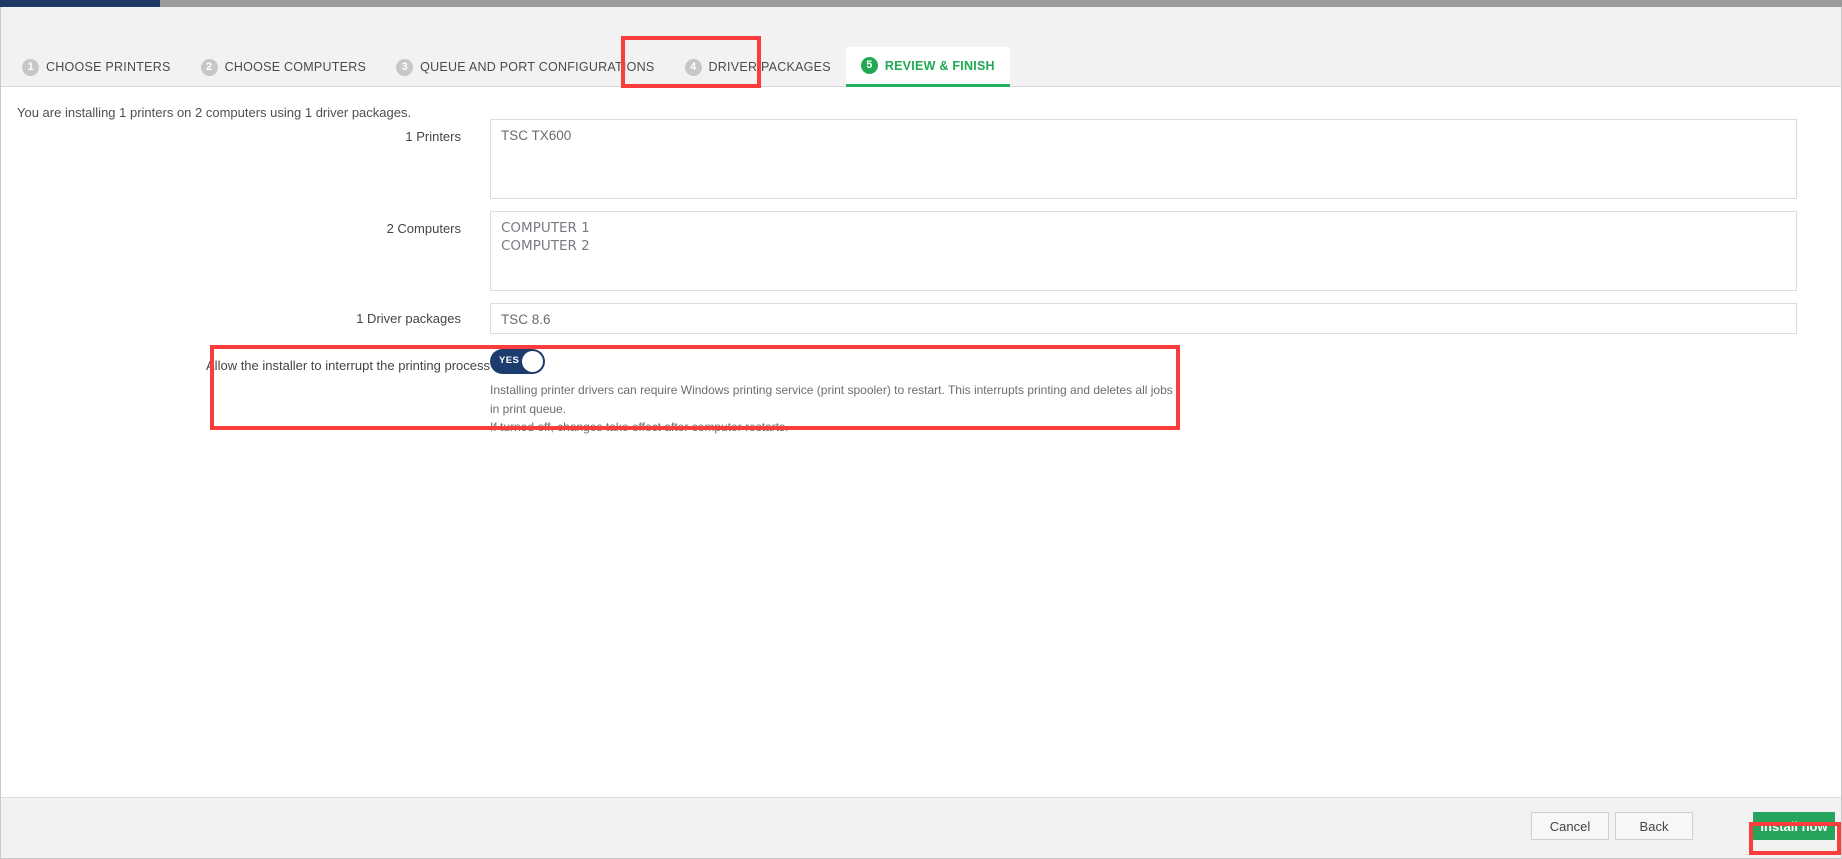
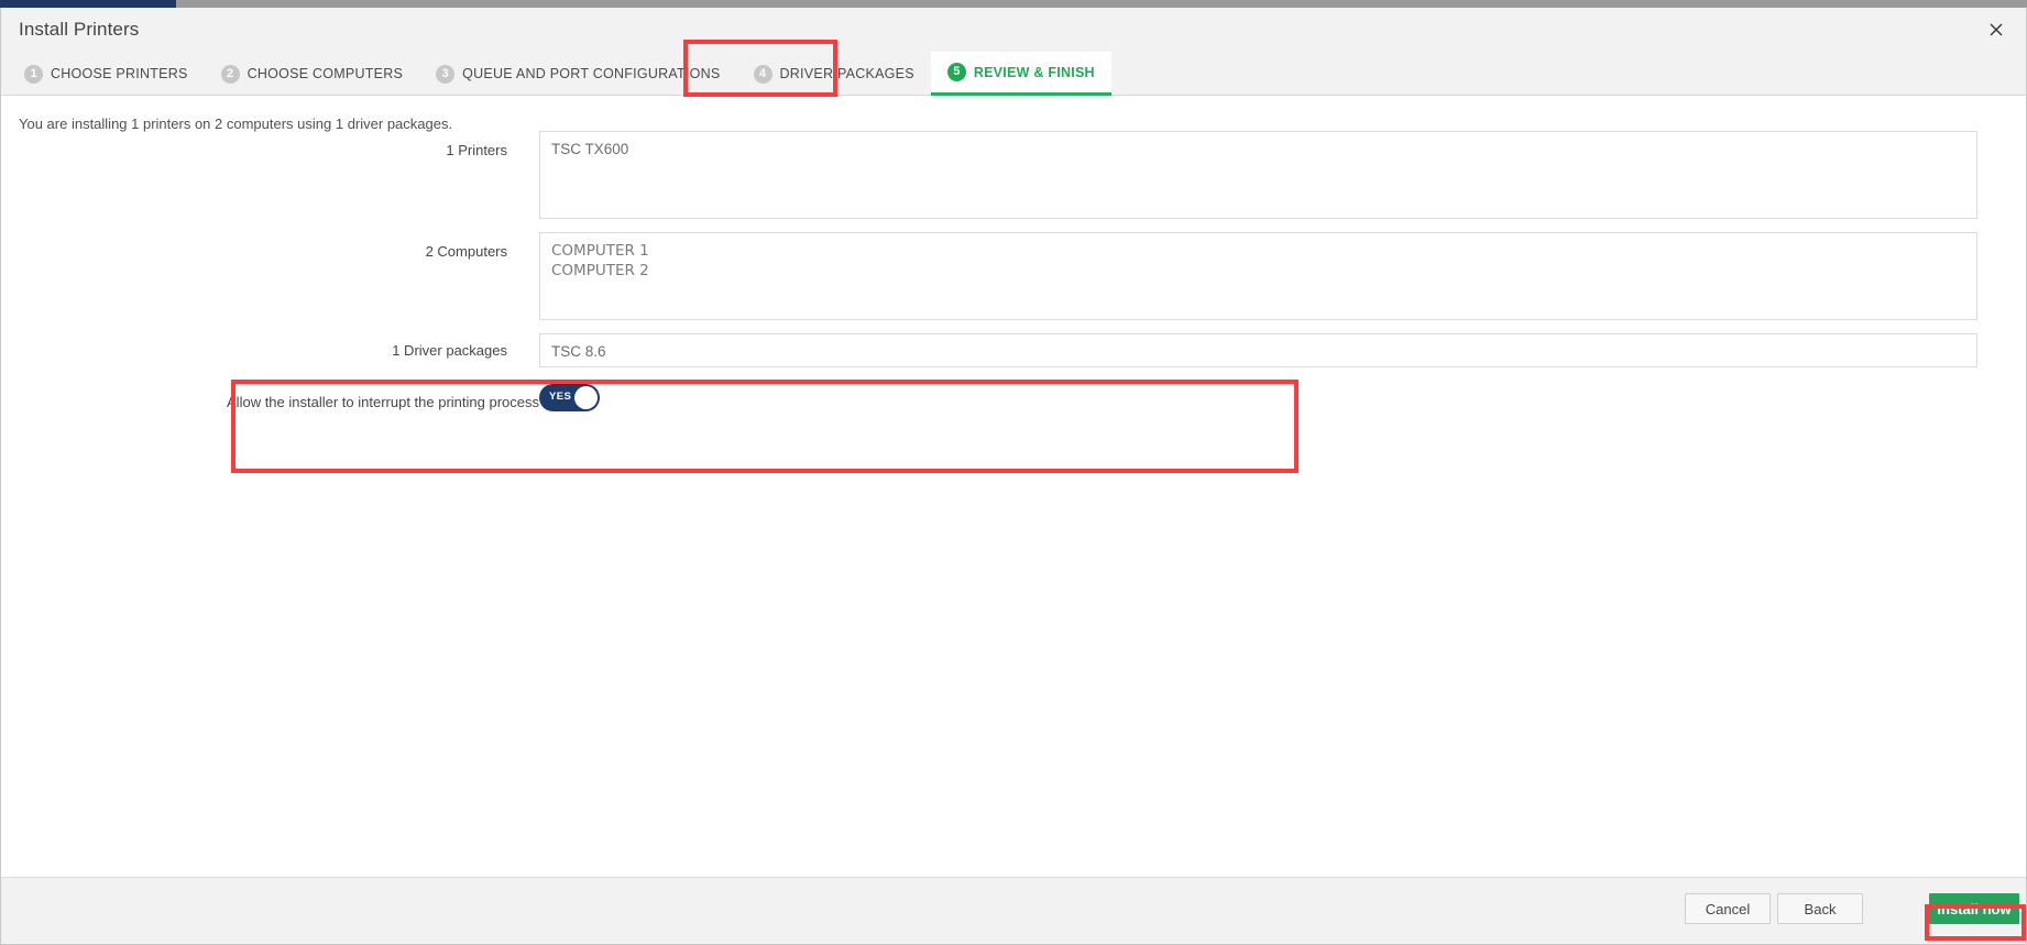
+ Install Printers
  1
  CHOOSE PRINTERS
  2
  CHOOSE COMPUTERS
  3
  QUEUE AND PORT CONFIGURATIONS
  4
  DRIVER PACKAGES
  5
  REVIEW & FINISH
  You are installing 1 printers on 2 computers using 1 driver packages.
  1 Printers
  TSC TX600
  2 Computers
  COMPUTER 1
  COMPUTER 2
  1 Driver packages
  TSC 8.6
  Allow the installer to interrupt the printing process
  YES
- Installing printer drivers can require Windows printing service (print spooler) to restart. This interrupts printing and deletes all jobs in print queue.
- If turned off, changes take effect after computer restarts.
  Cancel
  Back
  Install now
